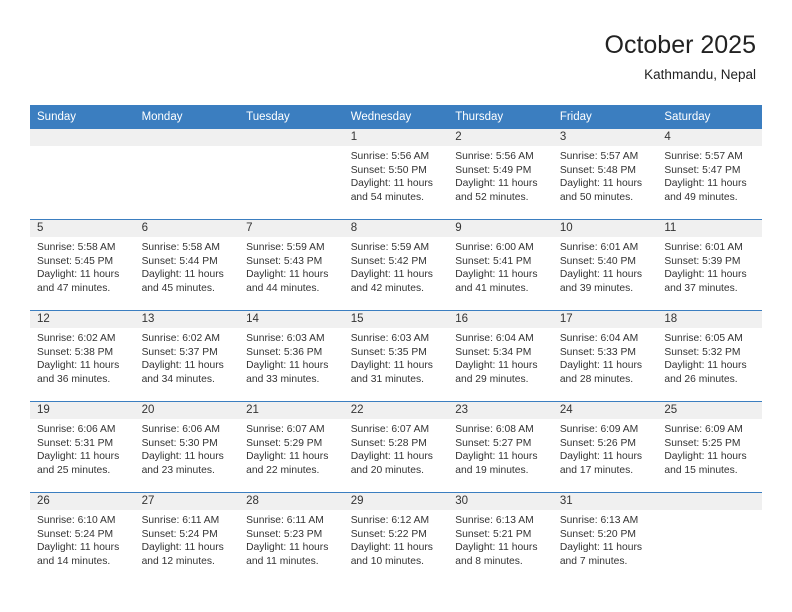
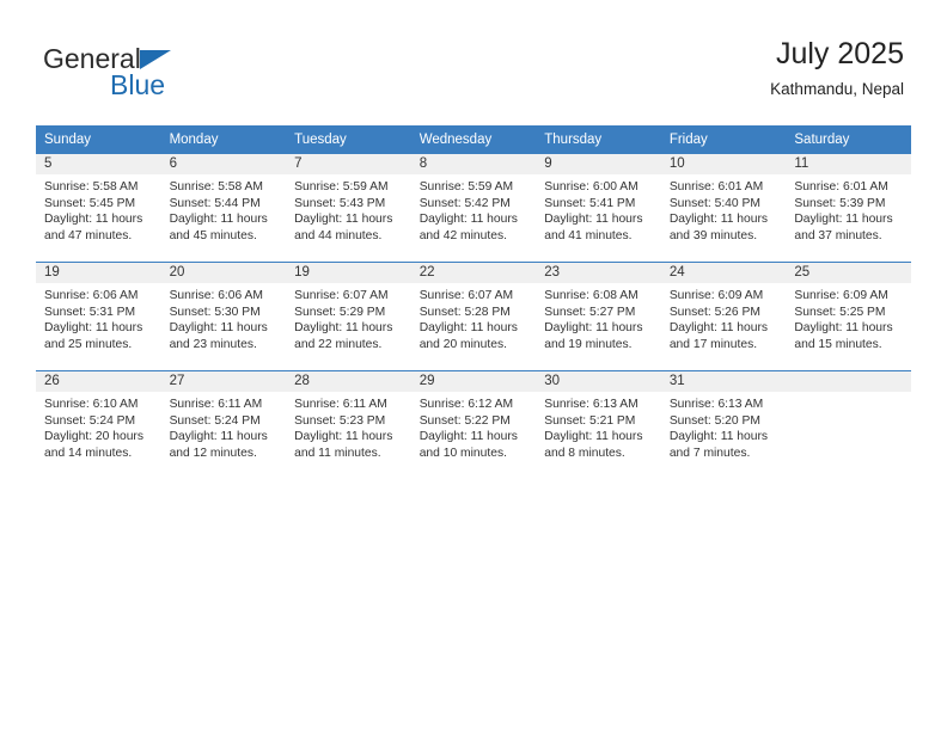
+ General
+ Blue
- October 2025
+ July 2025
  Kathmandu, Nepal
  Sunday	Monday	Tuesday	Wednesday	Thursday	Friday	Saturday
- 			1Sunrise: 5:56 AMSunset: 5:50 PMDaylight: 11 hours and 54 minutes.	2Sunrise: 5:56 AMSunset: 5:49 PMDaylight: 11 hours and 52 minutes.	3Sunrise: 5:57 AMSunset: 5:48 PMDaylight: 11 hours and 50 minutes.	4Sunrise: 5:57 AMSunset: 5:47 PMDaylight: 11 hours and 49 minutes.
  5Sunrise: 5:58 AMSunset: 5:45 PMDaylight: 11 hours and 47 minutes.	6Sunrise: 5:58 AMSunset: 5:44 PMDaylight: 11 hours and 45 minutes.	7Sunrise: 5:59 AMSunset: 5:43 PMDaylight: 11 hours and 44 minutes.	8Sunrise: 5:59 AMSunset: 5:42 PMDaylight: 11 hours and 42 minutes.	9Sunrise: 6:00 AMSunset: 5:41 PMDaylight: 11 hours and 41 minutes.	10Sunrise: 6:01 AMSunset: 5:40 PMDaylight: 11 hours and 39 minutes.	11Sunrise: 6:01 AMSunset: 5:39 PMDaylight: 11 hours and 37 minutes.
- 12Sunrise: 6:02 AMSunset: 5:38 PMDaylight: 11 hours and 36 minutes.	13Sunrise: 6:02 AMSunset: 5:37 PMDaylight: 11 hours and 34 minutes.	14Sunrise: 6:03 AMSunset: 5:36 PMDaylight: 11 hours and 33 minutes.	15Sunrise: 6:03 AMSunset: 5:35 PMDaylight: 11 hours and 31 minutes.	16Sunrise: 6:04 AMSunset: 5:34 PMDaylight: 11 hours and 29 minutes.	17Sunrise: 6:04 AMSunset: 5:33 PMDaylight: 11 hours and 28 minutes.	18Sunrise: 6:05 AMSunset: 5:32 PMDaylight: 11 hours and 26 minutes.
- 19Sunrise: 6:06 AMSunset: 5:31 PMDaylight: 11 hours and 25 minutes.	20Sunrise: 6:06 AMSunset: 5:30 PMDaylight: 11 hours and 23 minutes.	21Sunrise: 6:07 AMSunset: 5:29 PMDaylight: 11 hours and 22 minutes.	22Sunrise: 6:07 AMSunset: 5:28 PMDaylight: 11 hours and 20 minutes.	23Sunrise: 6:08 AMSunset: 5:27 PMDaylight: 11 hours and 19 minutes.	24Sunrise: 6:09 AMSunset: 5:26 PMDaylight: 11 hours and 17 minutes.	25Sunrise: 6:09 AMSunset: 5:25 PMDaylight: 11 hours and 15 minutes.
+ 19Sunrise: 6:06 AMSunset: 5:31 PMDaylight: 11 hours and 25 minutes.	20Sunrise: 6:06 AMSunset: 5:30 PMDaylight: 11 hours and 23 minutes.	19Sunrise: 6:07 AMSunset: 5:29 PMDaylight: 11 hours and 22 minutes.	22Sunrise: 6:07 AMSunset: 5:28 PMDaylight: 11 hours and 20 minutes.	23Sunrise: 6:08 AMSunset: 5:27 PMDaylight: 11 hours and 19 minutes.	24Sunrise: 6:09 AMSunset: 5:26 PMDaylight: 11 hours and 17 minutes.	25Sunrise: 6:09 AMSunset: 5:25 PMDaylight: 11 hours and 15 minutes.
- 26Sunrise: 6:10 AMSunset: 5:24 PMDaylight: 11 hours and 14 minutes.	27Sunrise: 6:11 AMSunset: 5:24 PMDaylight: 11 hours and 12 minutes.	28Sunrise: 6:11 AMSunset: 5:23 PMDaylight: 11 hours and 11 minutes.	29Sunrise: 6:12 AMSunset: 5:22 PMDaylight: 11 hours and 10 minutes.	30Sunrise: 6:13 AMSunset: 5:21 PMDaylight: 11 hours and 8 minutes.	31Sunrise: 6:13 AMSunset: 5:20 PMDaylight: 11 hours and 7 minutes.
+ 26Sunrise: 6:10 AMSunset: 5:24 PMDaylight: 20 hours and 14 minutes.	27Sunrise: 6:11 AMSunset: 5:24 PMDaylight: 11 hours and 12 minutes.	28Sunrise: 6:11 AMSunset: 5:23 PMDaylight: 11 hours and 11 minutes.	29Sunrise: 6:12 AMSunset: 5:22 PMDaylight: 11 hours and 10 minutes.	30Sunrise: 6:13 AMSunset: 5:21 PMDaylight: 11 hours and 8 minutes.	31Sunrise: 6:13 AMSunset: 5:20 PMDaylight: 11 hours and 7 minutes.
